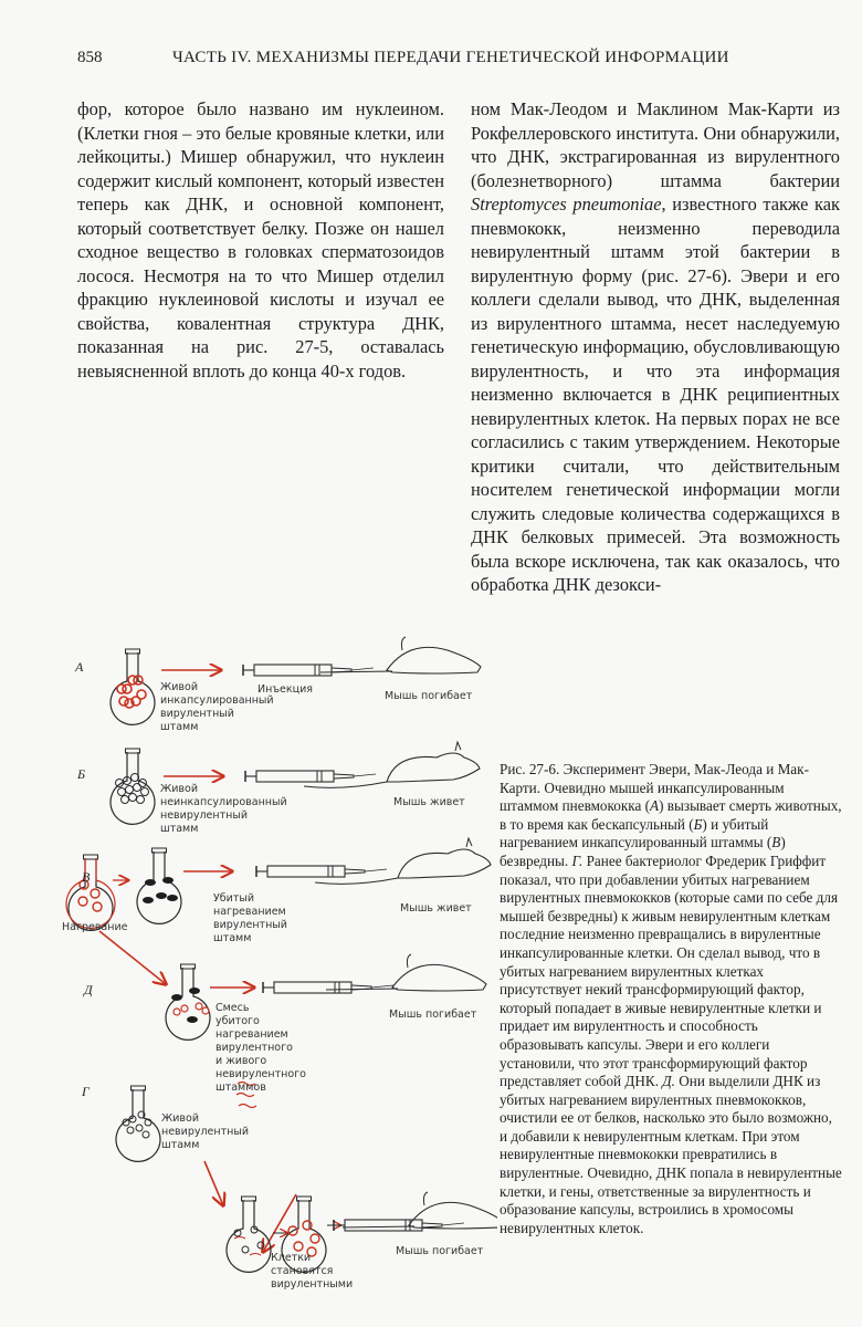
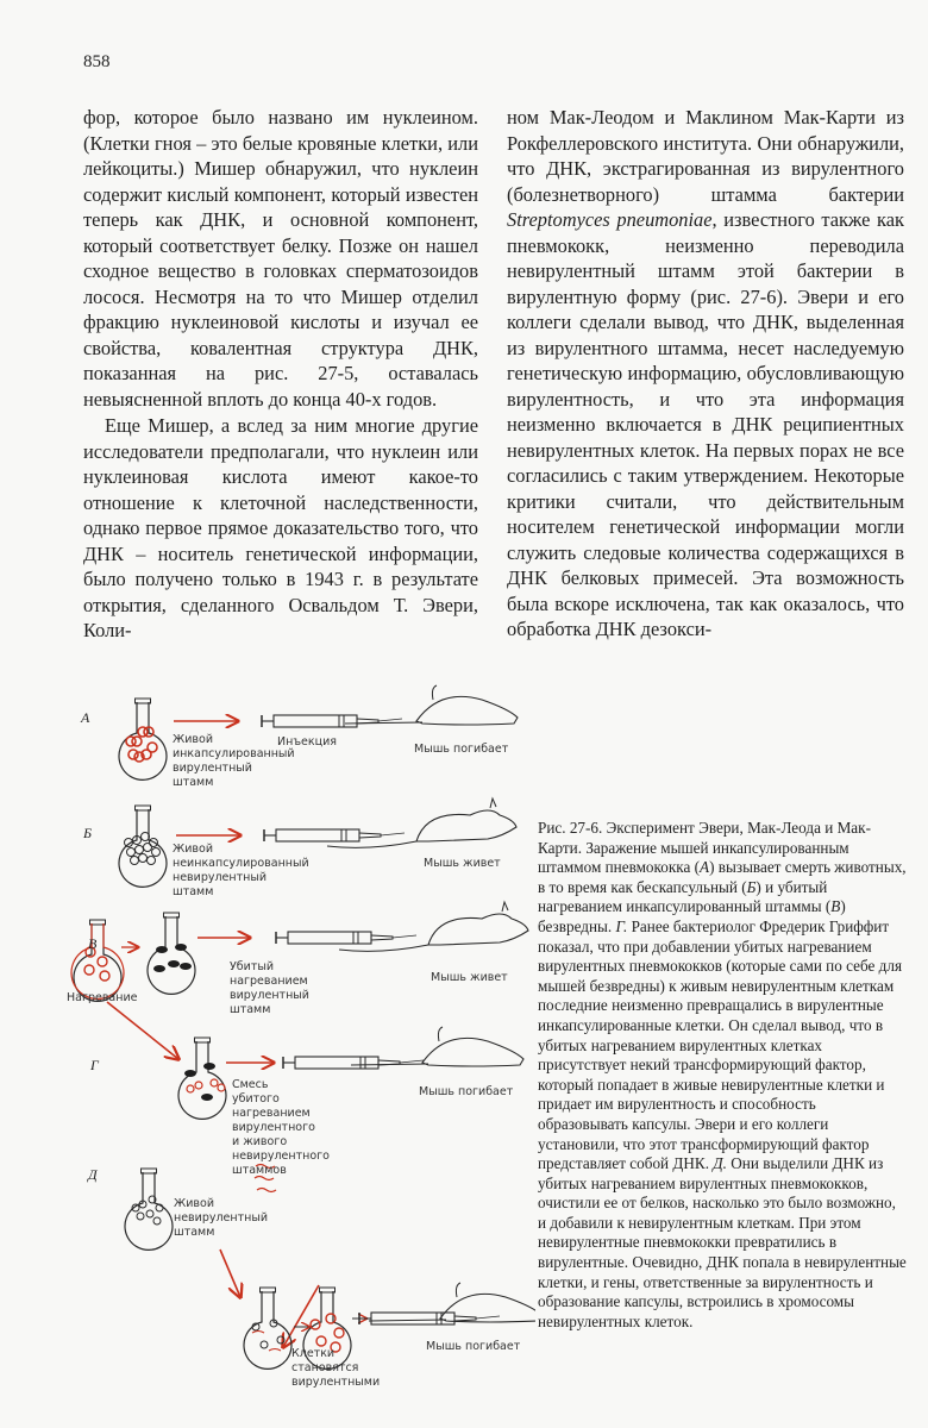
  858
- ЧАСТЬ IV. МЕХАНИЗМЫ ПЕРЕДАЧИ ГЕНЕТИЧЕСКОЙ ИНФОРМАЦИИ
  фор, которое было названо им нуклеином. (Клетки гноя – это белые кровяные клетки, или лейкоциты.) Мишер обнаружил, что нуклеин содержит кислый компонент, который известен теперь как ДНК, и основной компонент, который соответствует белку. Позже он нашел сходное вещество в головках сперматозоидов лосося. Несмотря на то что Мишер отделил фракцию нуклеиновой кислоты и изучал ее свойства, ковалентная структура ДНК, показанная на рис. 27-5, оставалась невыясненной вплоть до конца 40-х годов.
+ Еще Мишер, а вслед за ним многие другие исследователи предполагали, что нуклеин или нуклеиновая кислота имеют какое-то отношение к клеточной наследственности, однако первое прямое доказательство того, что ДНК – носитель генетической информации, было получено только в 1943 г. в результате открытия, сделанного Освальдом Т. Эвери, Коли-
  ном Мак-Леодом и Маклином Мак-Карти из Рокфеллеровского института. Они обнаружили, что ДНК, экстрагированная из вирулентного (болезнетворного) штамма бактерии Streptomyces pneumoniae, известного также как пневмококк, неизменно переводила невирулентный штамм этой бактерии в вирулентную форму (рис. 27-6). Эвери и его коллеги сделали вывод, что ДНК, выделенная из вирулентного штамма, несет наследуемую генетическую информацию, обусловливающую вирулентность, и что эта информация неизменно включается в ДНК реципиентных невирулентных клеток. На первых порах не все согласились с таким утверждением. Некоторые критики считали, что действительным носителем генетической информации могли служить следовые количества содержащихся в ДНК белковых примесей. Эта возможность была вскоре исключена, так как оказалось, что обработка ДНК дезокси-
  А
  Живой инкапсулированный вирулентный штамм
  Инъекция
  Мышь погибает
  Б
  Живой неинкапсулированный невирулентный штамм
  Мышь живет
  В
  Нагревание
  Убитый нагреванием вирулентный штамм
  Мышь живет
- Д
+ Г
  Смесь убитого нагреванием вирулентного и живого невирулентного штаммов
  Мышь погибает
- Г
+ Д
  Живой невирулентный штамм
  Клетки становятся вирулентными
  Мышь погибает
- Рис. 27-6. Эксперимент Эвери, Мак-Леода и Мак-Карти. Очевидно мышей инкапсулированным штаммом пневмококка (А) вызывает смерть животных, в то время как бескапсульный (Б) и убитый нагреванием инкапсулированный штаммы (В) безвредны. Г. Ранее бактериолог Фредерик Гриффит показал, что при добавлении убитых нагреванием вирулентных пневмококков (которые сами по себе для мышей безвредны) к живым невирулентным клеткам последние неизменно превращались в вирулентные инкапсулированные клетки. Он сделал вывод, что в убитых нагреванием вирулентных клетках присутствует некий трансформирующий фактор, который попадает в живые невирулентные клетки и придает им вирулентность и способность образовывать капсулы. Эвери и его коллеги установили, что этот трансформирующий фактор представляет собой ДНК. Д. Они выделили ДНК из убитых нагреванием вирулентных пневмококков, очистили ее от белков, насколько это было возможно, и добавили к невирулентным клеткам. При этом невирулентные пневмококки превратились в вирулентные. Очевидно, ДНК попала в невирулентные клетки, и гены, ответственные за вирулентность и образование капсулы, встроились в хромосомы невирулентных клеток.
+ Рис. 27-6. Эксперимент Эвери, Мак-Леода и Мак-Карти. Заражение мышей инкапсулированным штаммом пневмококка (А) вызывает смерть животных, в то время как бескапсульный (Б) и убитый нагреванием инкапсулированный штаммы (В) безвредны. Г. Ранее бактериолог Фредерик Гриффит показал, что при добавлении убитых нагреванием вирулентных пневмококков (которые сами по себе для мышей безвредны) к живым невирулентным клеткам последние неизменно превращались в вирулентные инкапсулированные клетки. Он сделал вывод, что в убитых нагреванием вирулентных клетках присутствует некий трансформирующий фактор, который попадает в живые невирулентные клетки и придает им вирулентность и способность образовывать капсулы. Эвери и его коллеги установили, что этот трансформирующий фактор представляет собой ДНК. Д. Они выделили ДНК из убитых нагреванием вирулентных пневмококков, очистили ее от белков, насколько это было возможно, и добавили к невирулентным клеткам. При этом невирулентные пневмококки превратились в вирулентные. Очевидно, ДНК попала в невирулентные клетки, и гены, ответственные за вирулентность и образование капсулы, встроились в хромосомы невирулентных клеток.
